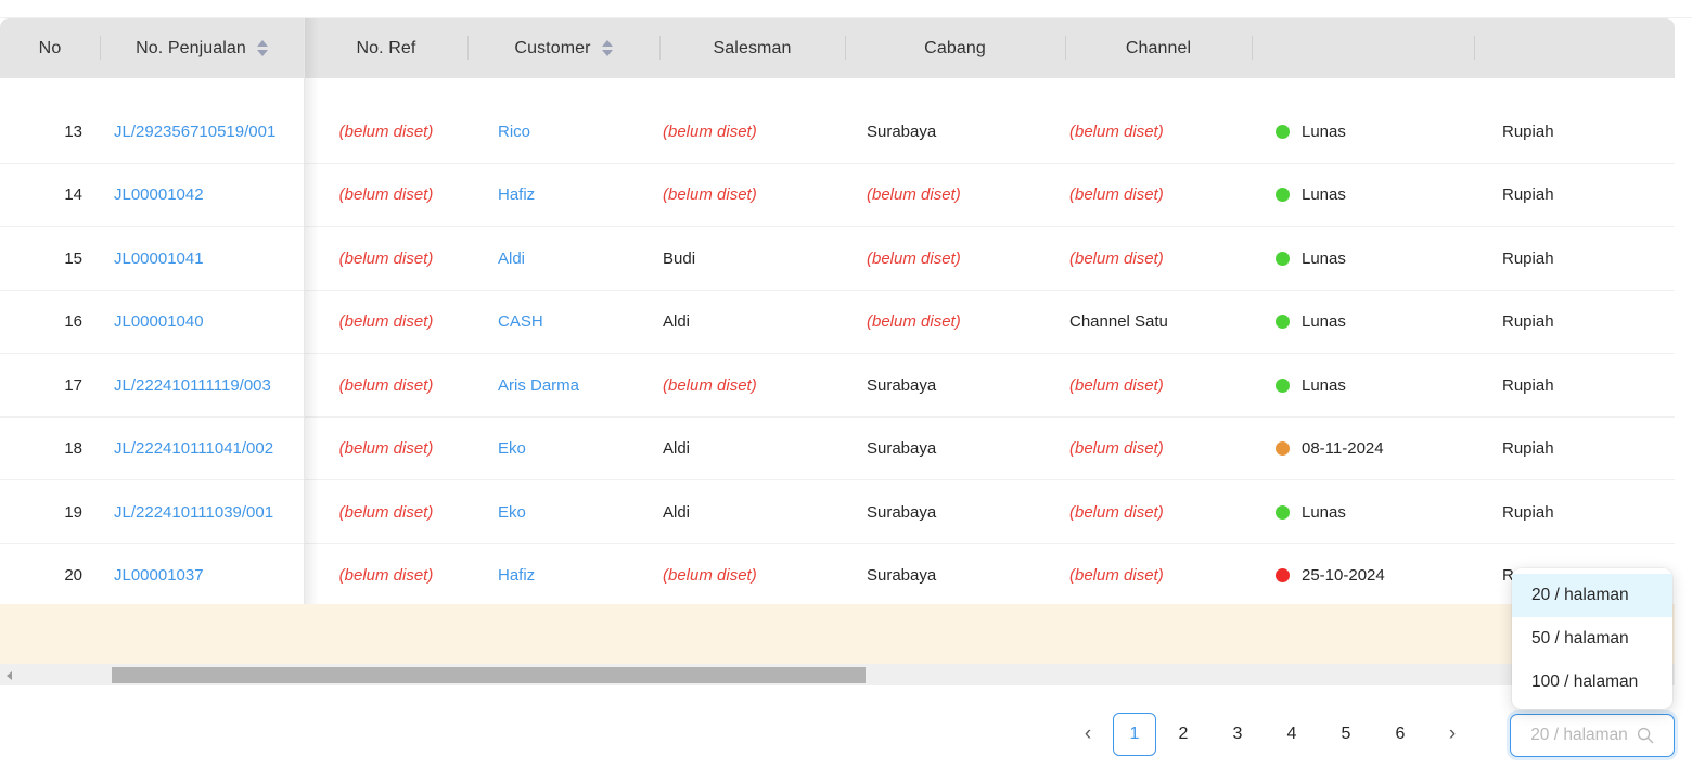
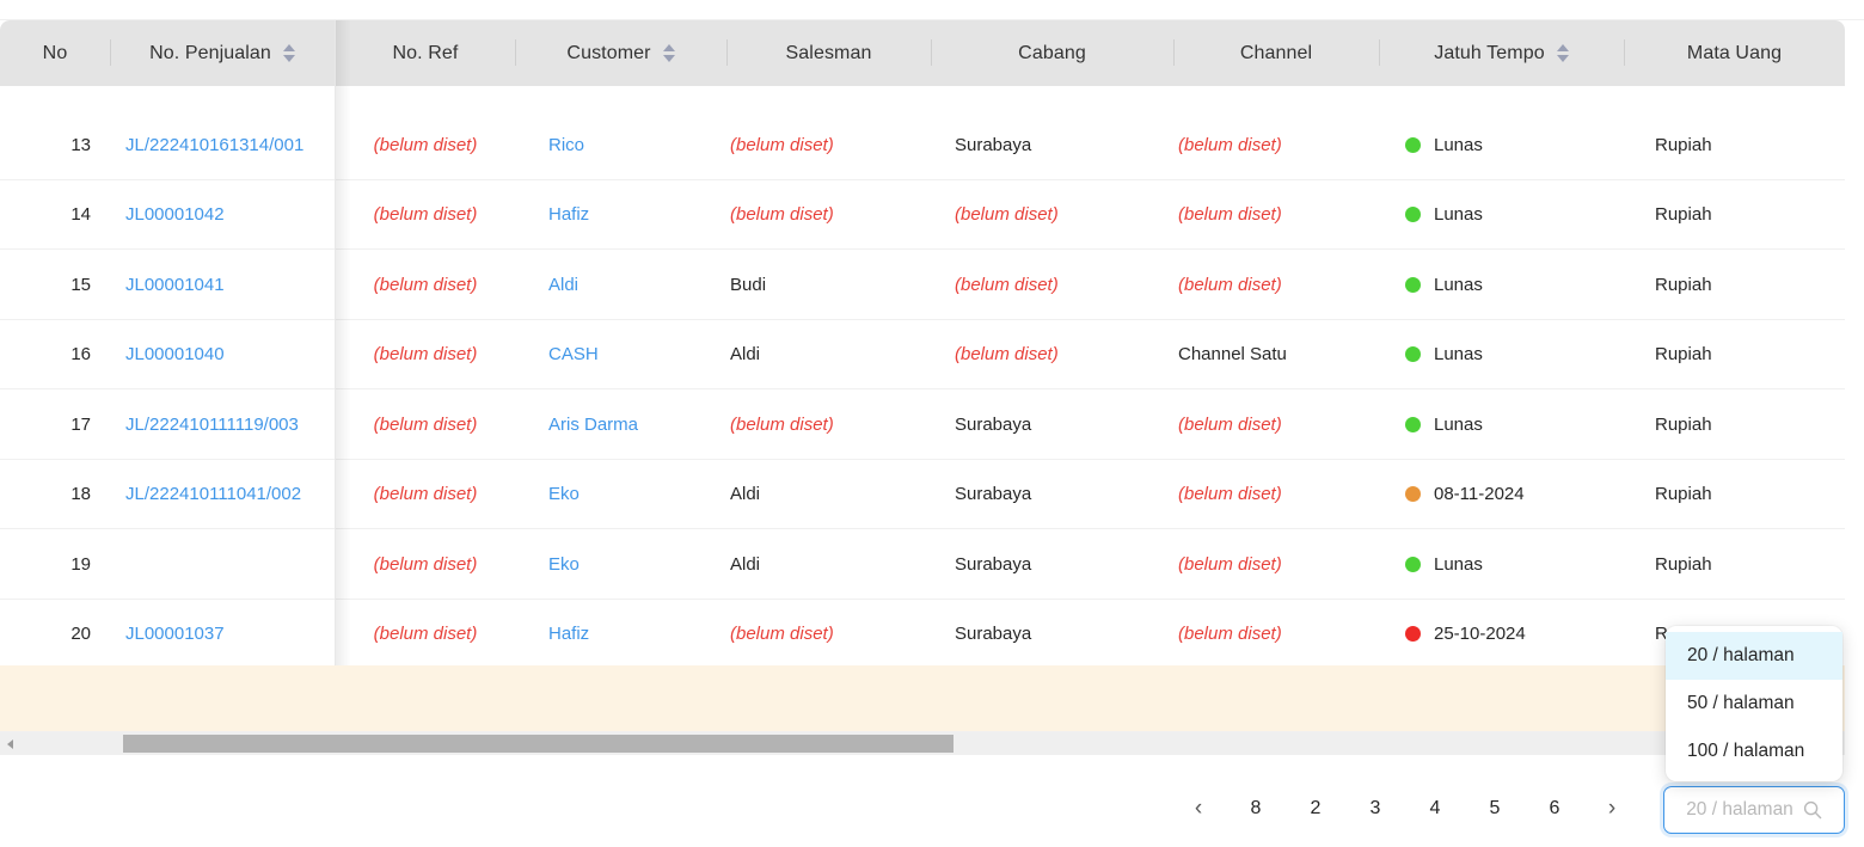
  No
  No. Penjualan
  No. Ref
  Customer
  Salesman
  Cabang
  Channel
+ Jatuh Tempo
+ Mata Uang
  13
- JL/292356710519/001
+ JL/222410161314/001
  (belum diset)
  Rico
  (belum diset)
  Surabaya
  (belum diset)
  Rupiah
  Lunas
  14
  JL00001042
  (belum diset)
  Hafiz
  (belum diset)
  (belum diset)
  (belum diset)
  Rupiah
  Lunas
  15
  JL00001041
  (belum diset)
  Aldi
  Budi
  (belum diset)
  (belum diset)
  Rupiah
  Lunas
  16
  JL00001040
  (belum diset)
  CASH
  Aldi
  (belum diset)
  Channel Satu
  Rupiah
  Lunas
  17
  JL/222410111119/003
  (belum diset)
  Aris Darma
  (belum diset)
  Surabaya
  (belum diset)
  Rupiah
  Lunas
  18
  JL/222410111041/002
  (belum diset)
  Eko
  Aldi
  Surabaya
  (belum diset)
  Rupiah
  08-11-2024
  19
- JL/222410111039/001
  (belum diset)
  Eko
  Aldi
  Surabaya
  (belum diset)
  Rupiah
  Lunas
  20
  JL00001037
  (belum diset)
  Hafiz
  (belum diset)
  Surabaya
  (belum diset)
  25-10-2024
  ‹
- 1
+ 8
  2
  3
  4
  5
  6
  ›
  20 / halaman
  20 / halaman
  50 / halaman
  100 / halaman
